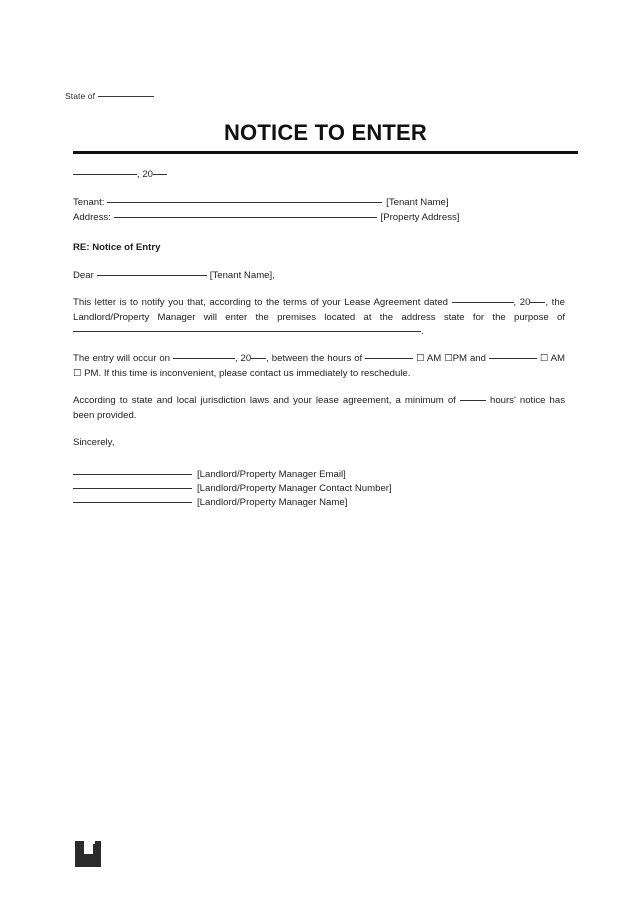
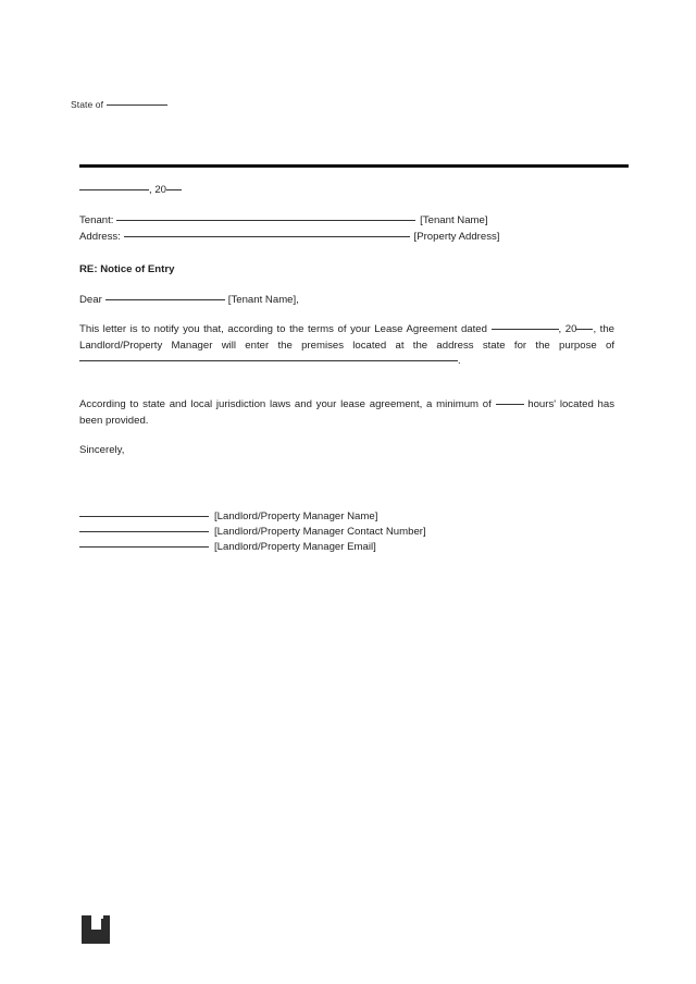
  State of
- NOTICE TO ENTER
  , 20
  Tenant: [Tenant Name]
  Address: [Property Address]
  RE: Notice of Entry
  Dear [Tenant Name],
  This letter is to notify you that, according to the terms of your Lease Agreement dated , 20 , the Landlord/Property Manager will enter the premises located at the address state for the purpose of .
- The entry will occur on , 20 , between the hours of ☐ AM ☐PM and ☐ AM ☐ PM. If this time is inconvenient, please contact us immediately to reschedule.
- According to state and local jurisdiction laws and your lease agreement, a minimum of hours' notice has been provided.
+ According to state and local jurisdiction laws and your lease agreement, a minimum of hours' located has been provided.
  Sincerely,
- [Landlord/Property Manager Email]
+ [Landlord/Property Manager Name]
  [Landlord/Property Manager Contact Number]
- [Landlord/Property Manager Name]
+ [Landlord/Property Manager Email]
